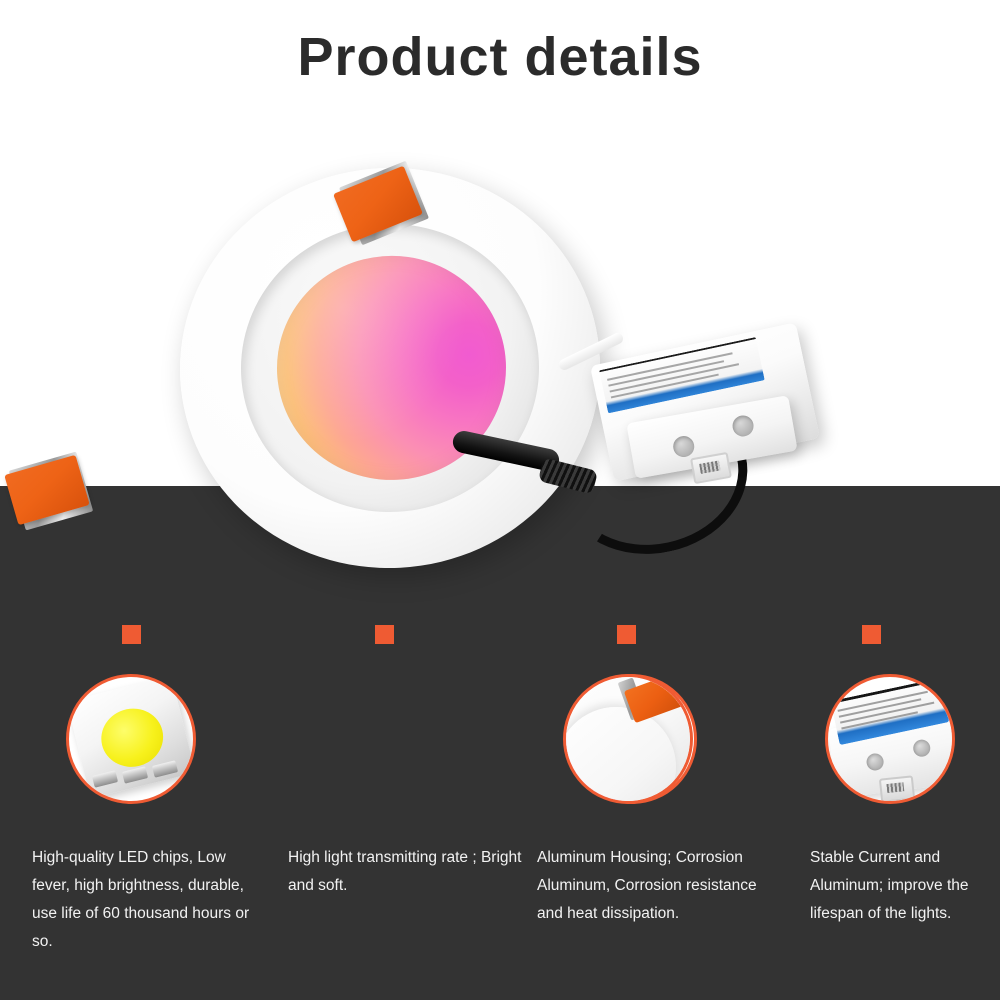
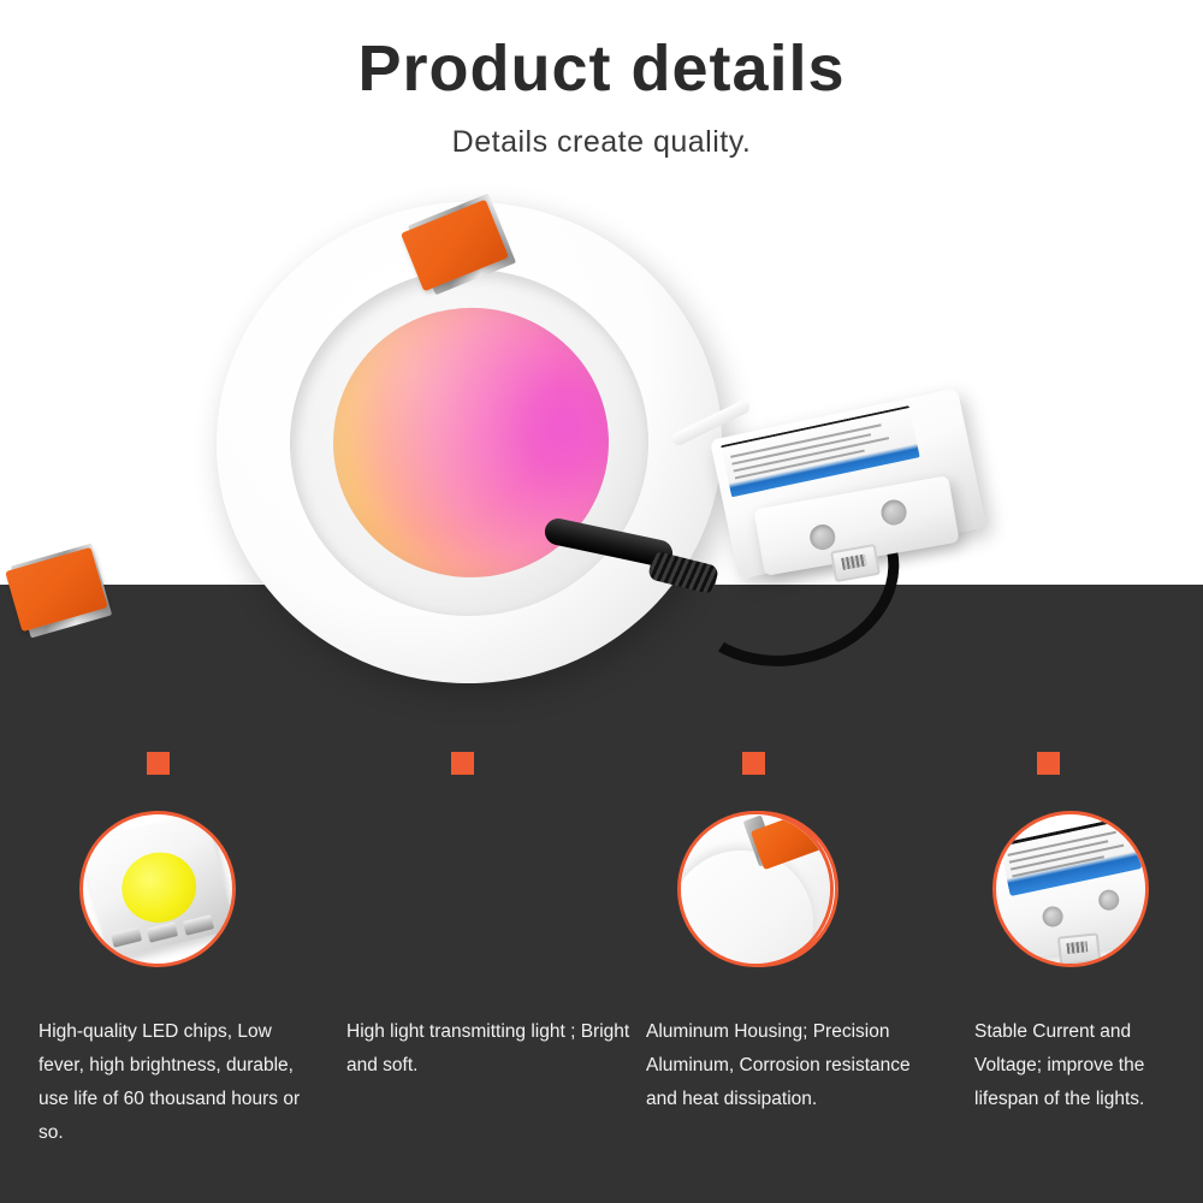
  Product details
+ Details create quality.
  High-quality LED chips, Low fever, high brightness, durable, use life of 60 thousand hours or so.
- High light transmitting rate ; Bright and soft.
+ High light transmitting light ; Bright and soft.
- Aluminum Housing; Corrosion Aluminum, Corrosion resistance and heat dissipation.
+ Aluminum Housing; Precision Aluminum, Corrosion resistance and heat dissipation.
- Stable Current and Aluminum; improve the lifespan of the lights.
+ Stable Current and Voltage; improve the lifespan of the lights.
